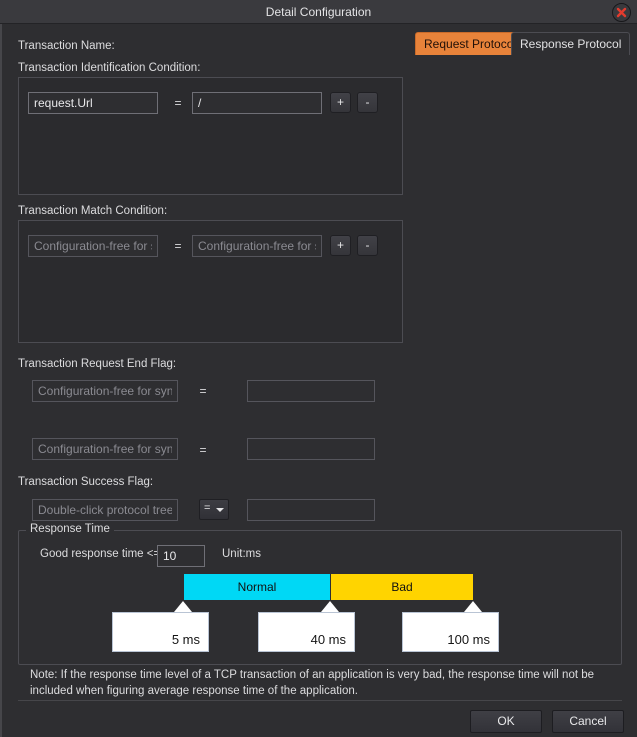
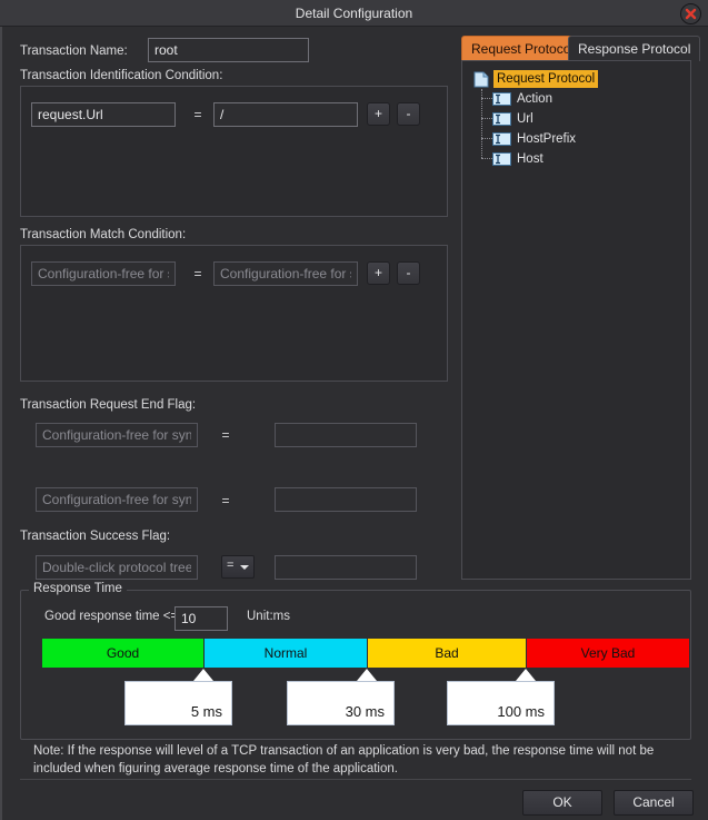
  Detail Configuration
  Transaction Name:
+ root
  Transaction Identification Condition:
  request.Url
  =
  /
  +
  -
  Transaction Match Condition:
  Configuration-free for
  =
  Configuration-free for
  +
  -
  Transaction Request End Flag:
  Configuration-free for syn
  =
  Configuration-free for syn
  =
  Transaction Success Flag:
  Double-click protocol tree
  =
  Response Time
  Good response time <
  10
  Unit:ms
+ Good
  Normal
  Bad
+ Very Bad
  5 ms
- 40 ms
+ 30 ms
  100 ms
- Note: If the response time level of a TCP transaction of an application is very bad, the response time will not be included when figuring average response time of the application.
+ Note: If the response will level of a TCP transaction of an application is very bad, the response time will not be included when figuring average response time of the application.
  Request Protoc
  Response Protocol
+ Request Protocol
+ Action
+ Url
+ HostPrefix
+ Host
  OK
  Cancel
